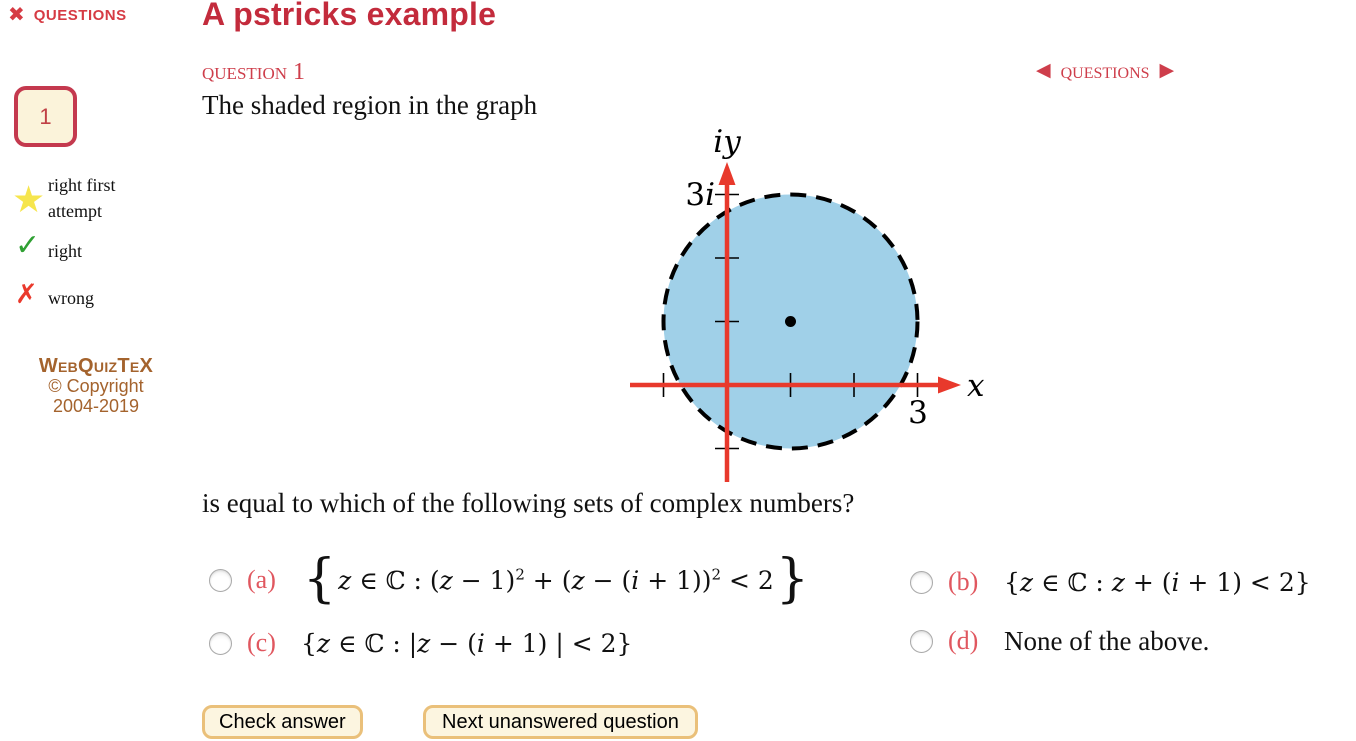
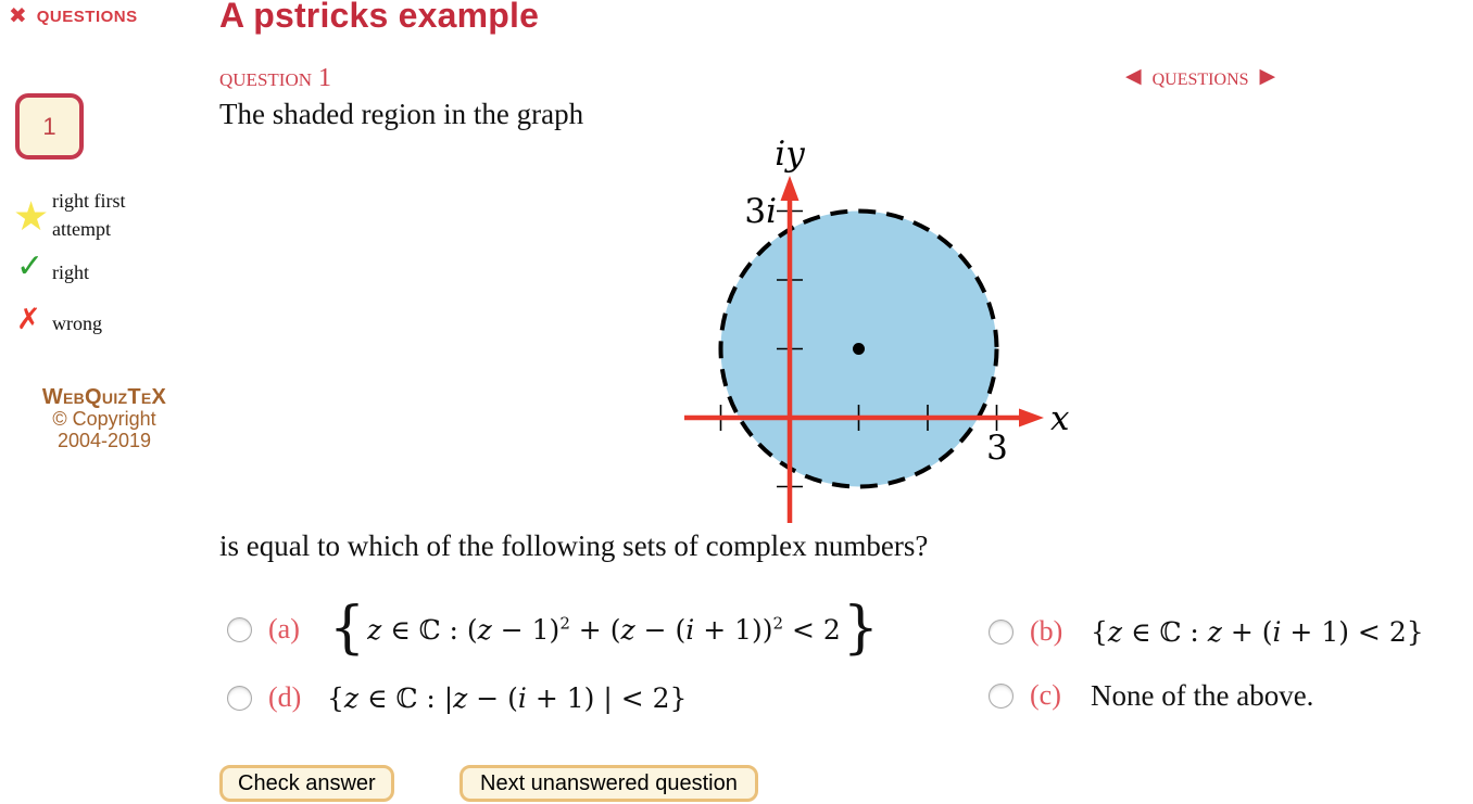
  ✖
  questions
  A pstricks example
  question 1
  ◀
  questions
  ▶
  1
  ★
  right first attempt
  ✓
  right
  ✗
  wrong
  WebQuizTeX
  © Copyright
  2004-2019
  The shaded region in the graph
  x
  iy
  3i
  3
  is equal to which of the following sets of complex numbers?
  (a)
  {z ∈ ℂ : (z − 1)2 + (z − (i + 1))2 < 2}
  (b)
  {z ∈ ℂ : z + (i + 1) < 2}
- (c)
+ (d)
  {z ∈ ℂ : |z − (i + 1) | < 2}
- (d)
+ (c)
  None of the above.
  Check answer
  Next unanswered question
